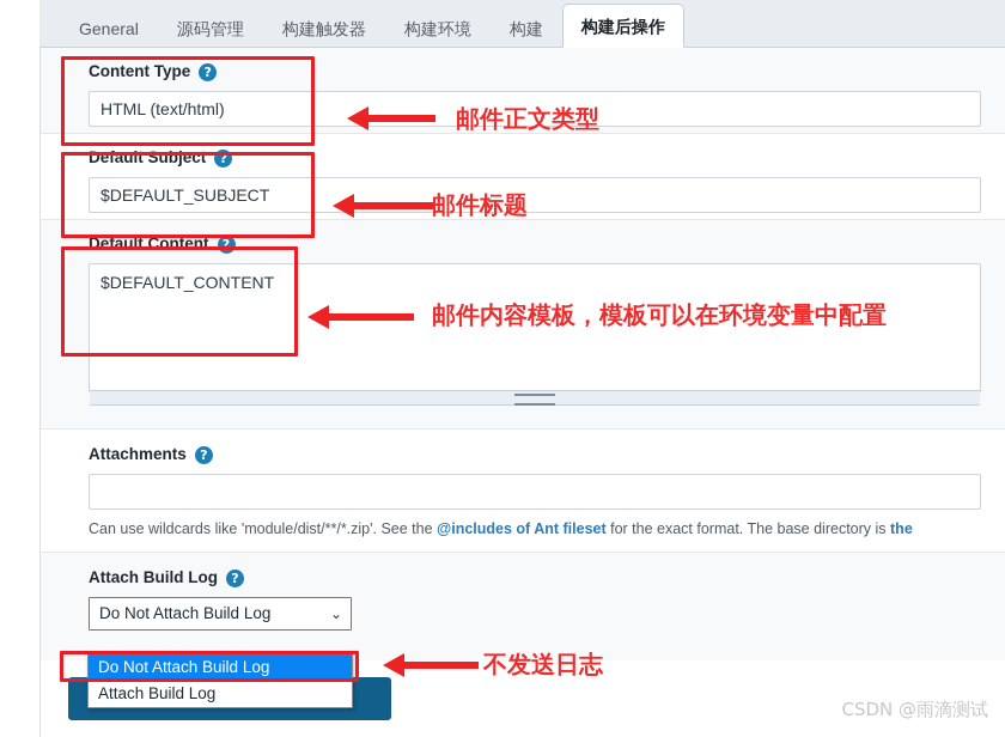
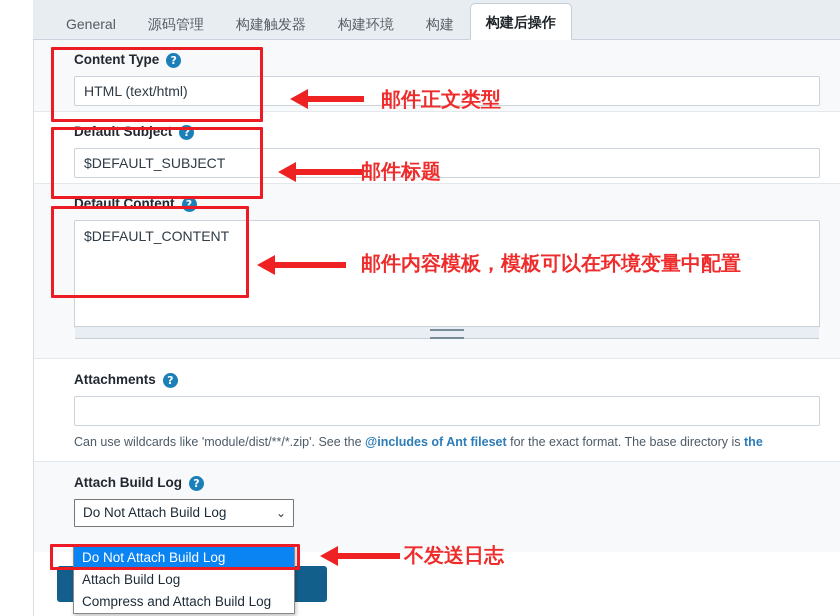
  General
  源码管理
  构建触发器
  构建环境
  构建
  构建后操作
  Content Type
  ?
  HTML (text/html)
  Default Subject
  ?
  $DEFAULT_SUBJECT
  Default Content
  ?
  $DEFAULT_CONTENT
  Attachments
  ?
  Can use wildcards like 'module/dist/**/*.zip'. See the @includes of Ant fileset for the exact format. The base directory is the
  Attach Build Log
  ?
  Do Not Attach Build Log
  ⌄
  Do Not Attach Build Log
  Attach Build Log
+ Compress and Attach Build Log
  邮件正文类型
  邮件标题
  邮件内容模板，模板可以在环境变量中配置
  不发送日志
- CSDN @雨滴测试
